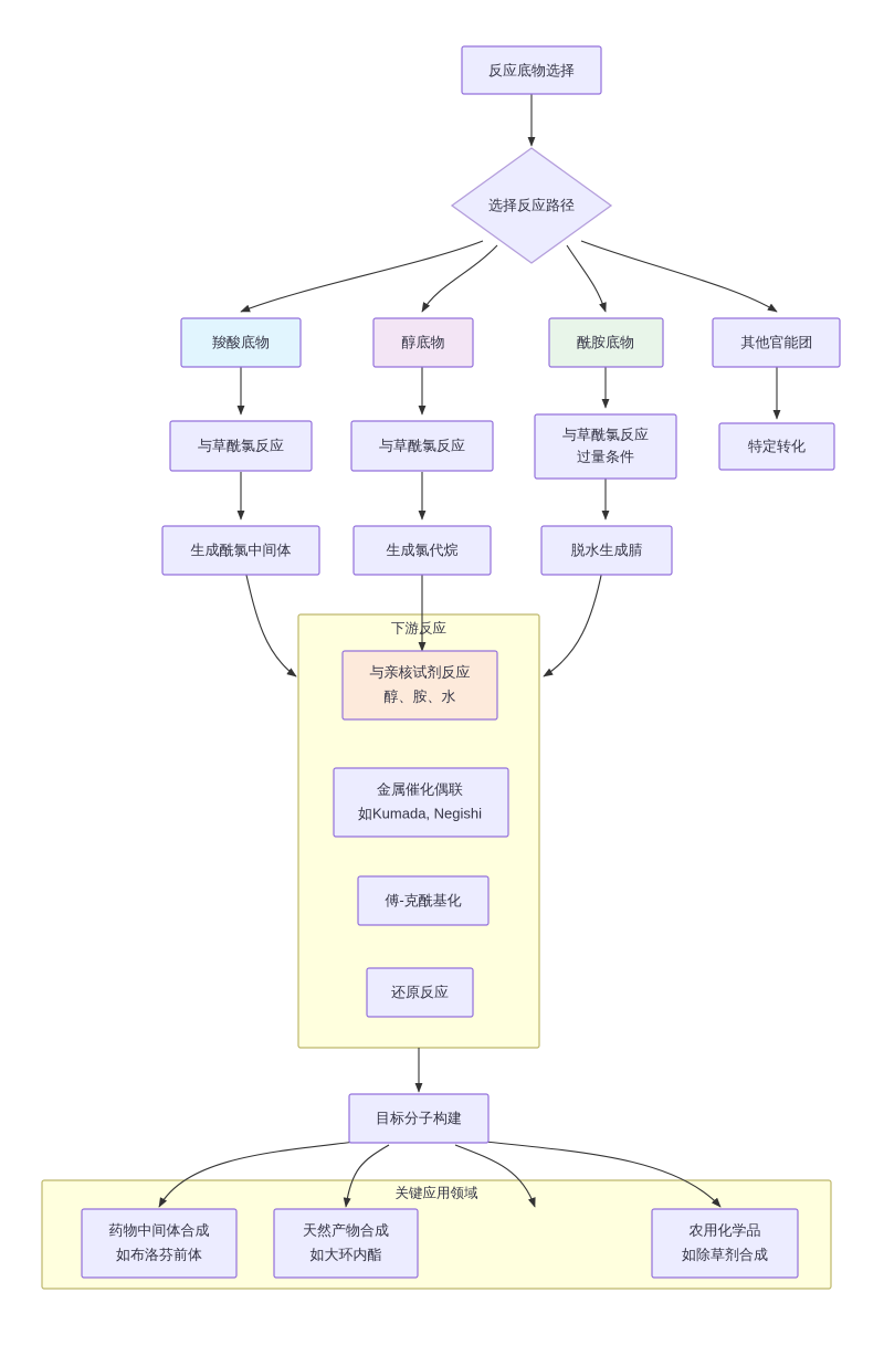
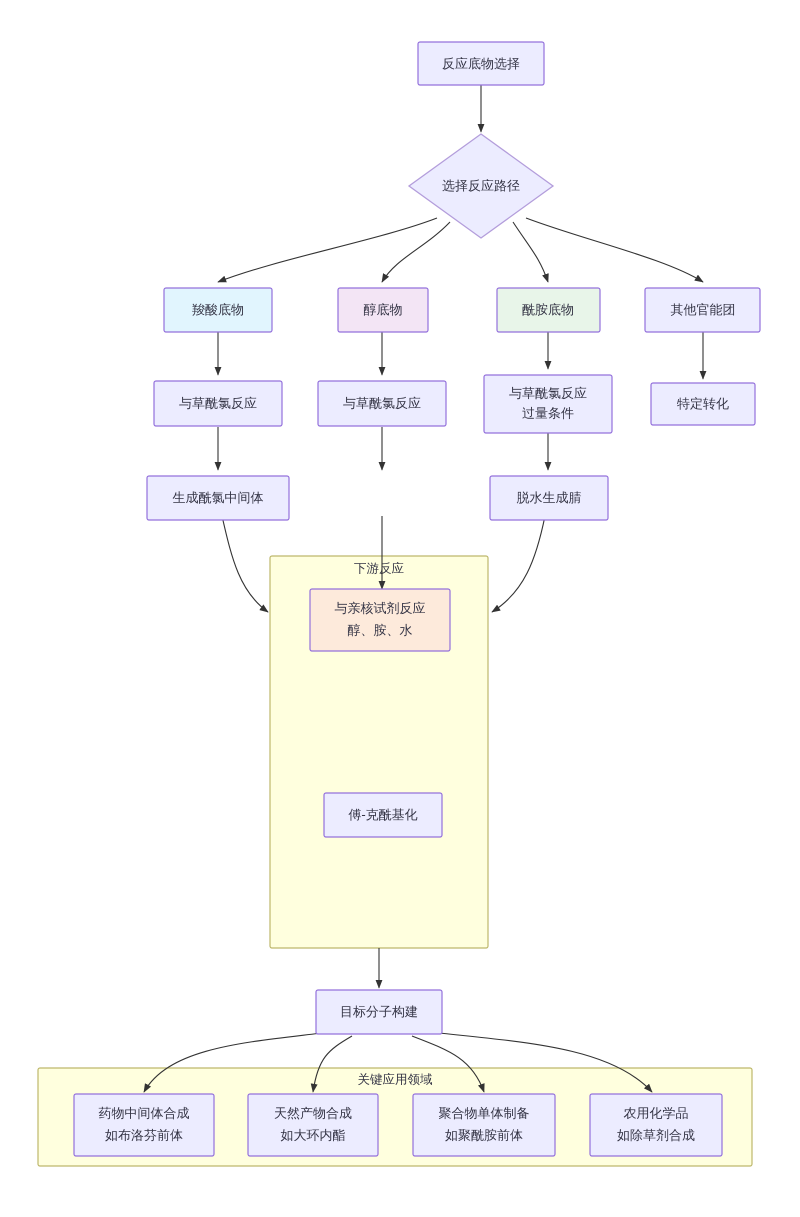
  下游反应
  关键应用领域
  反应底物选择
  选择反应路径
  羧酸底物
  醇底物
  酰胺底物
  其他官能团
  与草酰氯反应
  与草酰氯反应
  与草酰氯反应
  过量条件
  特定转化
  生成酰氯中间体
- 生成氯代烷
  脱水生成腈
  与亲核试剂反应
  醇、胺、水
- 金属催化偶联
- 如Kumada, Negishi
  傅-克酰基化
- 还原反应
  目标分子构建
  药物中间体合成
  如布洛芬前体
  天然产物合成
  如大环内酯
+ 聚合物单体制备
+ 如聚酰胺前体
  农用化学品
  如除草剂合成
